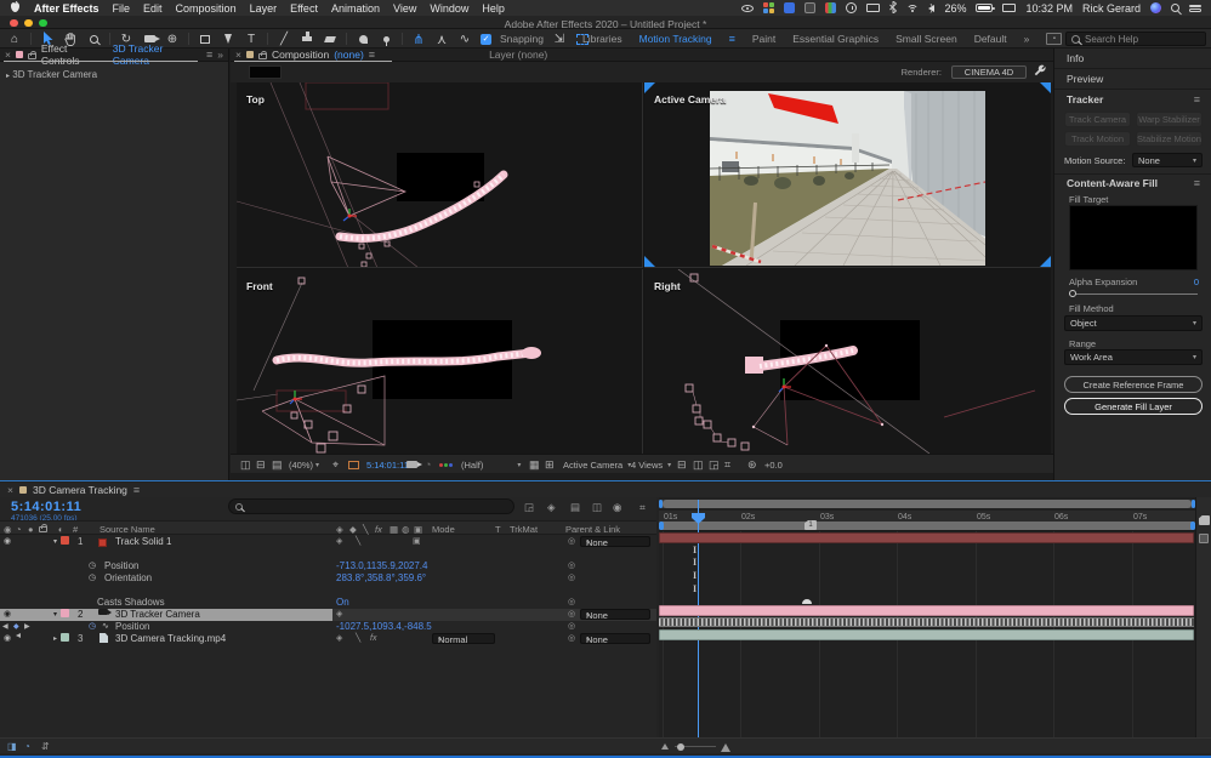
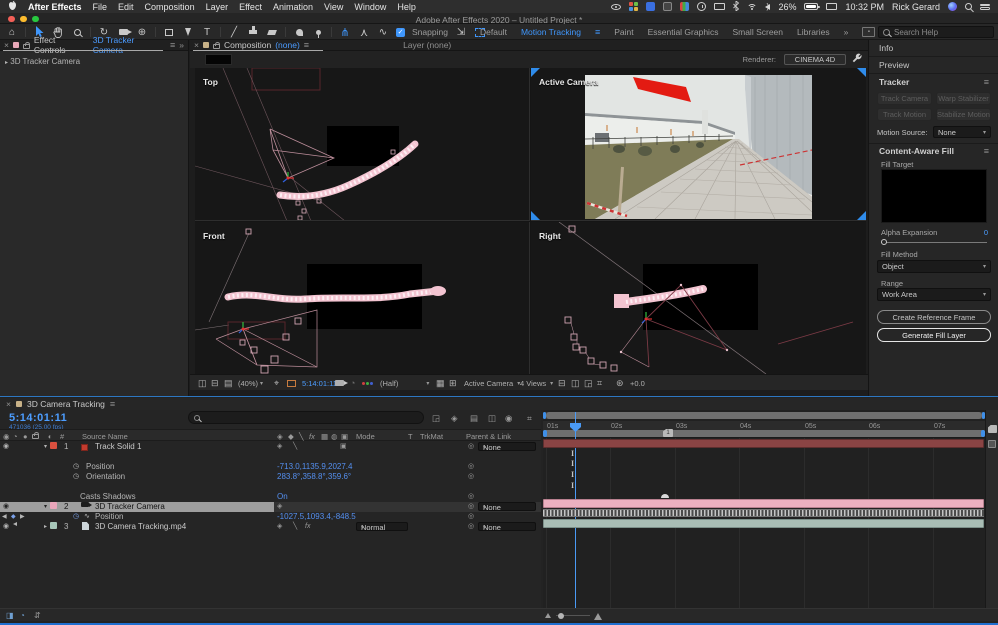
  After Effects
  File
  Edit
  Composition
  Layer
  Effect
  Animation
  View
  Window
  Help
  26%
  10:32 PM
  Rick Gerard
  Adobe After Effects 2020 – Untitled Project *
  ⌂
  ↻
  ⊕
  T
  ╱
  ⋔
  ⋏
  ∿
  Snapping
  ⇲
- Libraries
+ Default
  Motion Tracking
  ≡
  Paint
  Essential Graphics
  Small Screen
- Default
+ Libraries
  »
  Search Help
  ×
  ≡
  »
  3D Tracker Camera
  ×
  Composition
  (none)
  ≡
  Layer (none)
  Renderer:
  CINEMA 4D
  Top
  Active Camera
  Front
  Right
  ◫
  ⊟
  ▤
  (40%)
  ⌖
  5:14:01:1
  ◔
  (Half)
  ▦
  ⊞
  Active Camera
  4 Views
  ⊟
  ◫
  ◲
  ⌗
  ⊛
  +0.0
  Info
  Preview
  Tracker
  ≡
  Track Camera
  Warp Stabilizer
  Track Motion
  Stabilize Motion
  Motion Source:
  None
  Content-Aware Fill
  ≡
  Fill Target
  Alpha Expansion
  0
  Fill Method
  Object
  Range
  Work Area
  Create Reference Frame
  Generate Fill Layer
  ×
  3D Camera Tracking
  ≡
  5:14:01:11
  ◲
  ◈
  ▤
  ◫
  ◉
  ⌗
  ◉
  ◔
  ●
  ◐
  #
  Source Name
  ◈
  ◆
  ╲
  fx
  ▦
  ◍
  ▣
  Mode
  T
  TrkMat
  Parent & Link
  1
  Track Solid 1
  None
  Position
  -713.0,1135.9,2027.4
  Orientation
  283.8°,358.8°,359.6°
  Casts Shadows
  On
  2
  3D Tracker Camera
  None
  Position
  -1027.5,1093.4,-848.5
  3
  3D Camera Tracking.mp4
  Normal
  None
  I
  I
  I
  I
  ◨
  ◔
  ⇵
